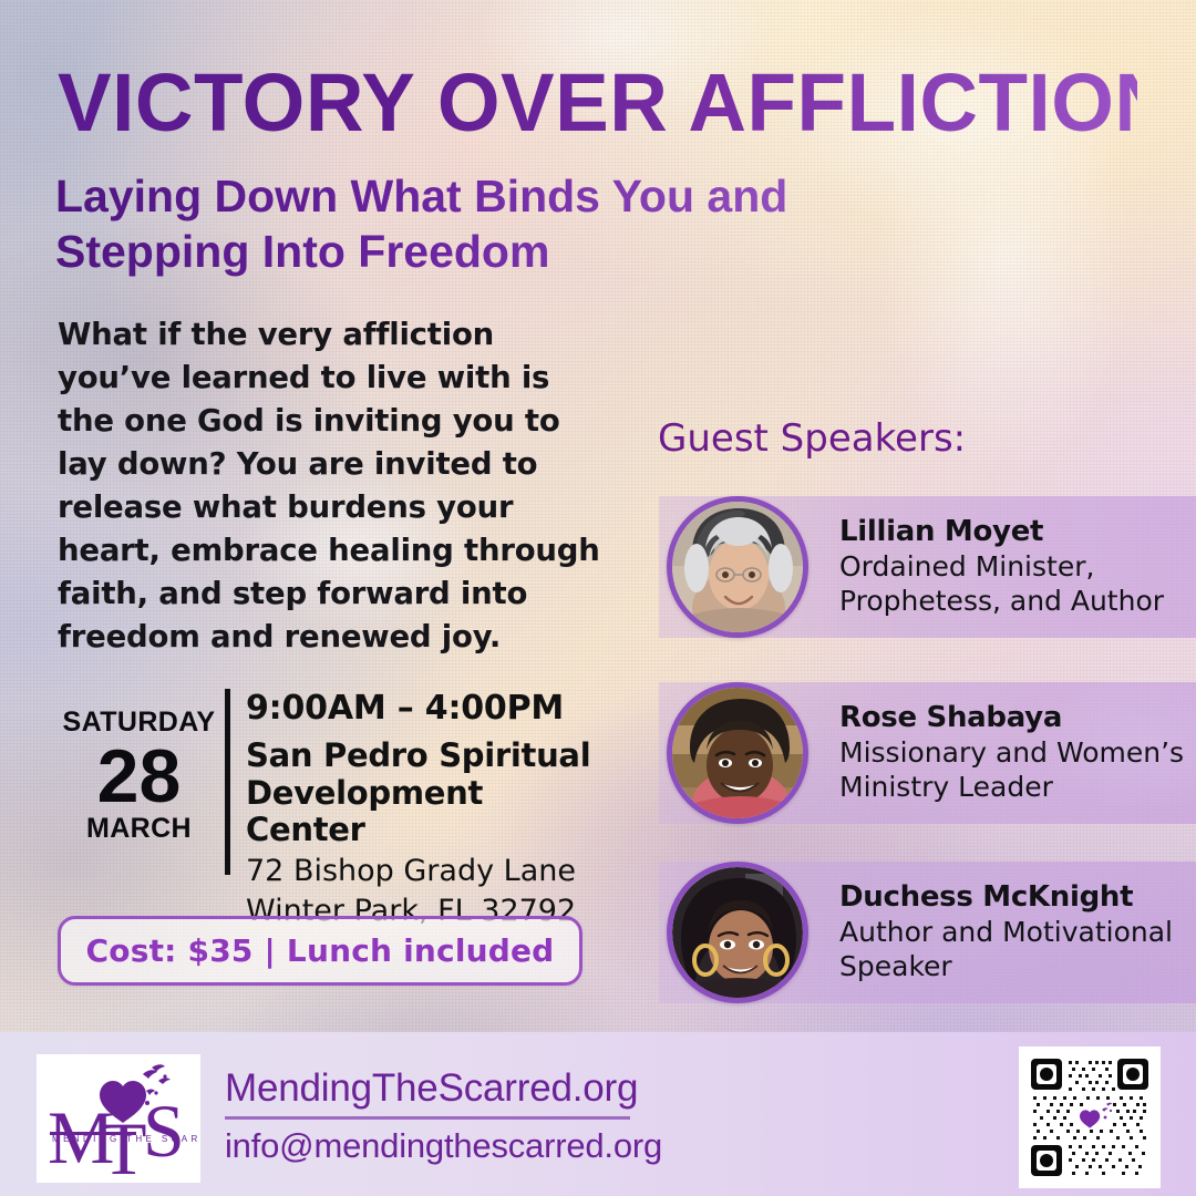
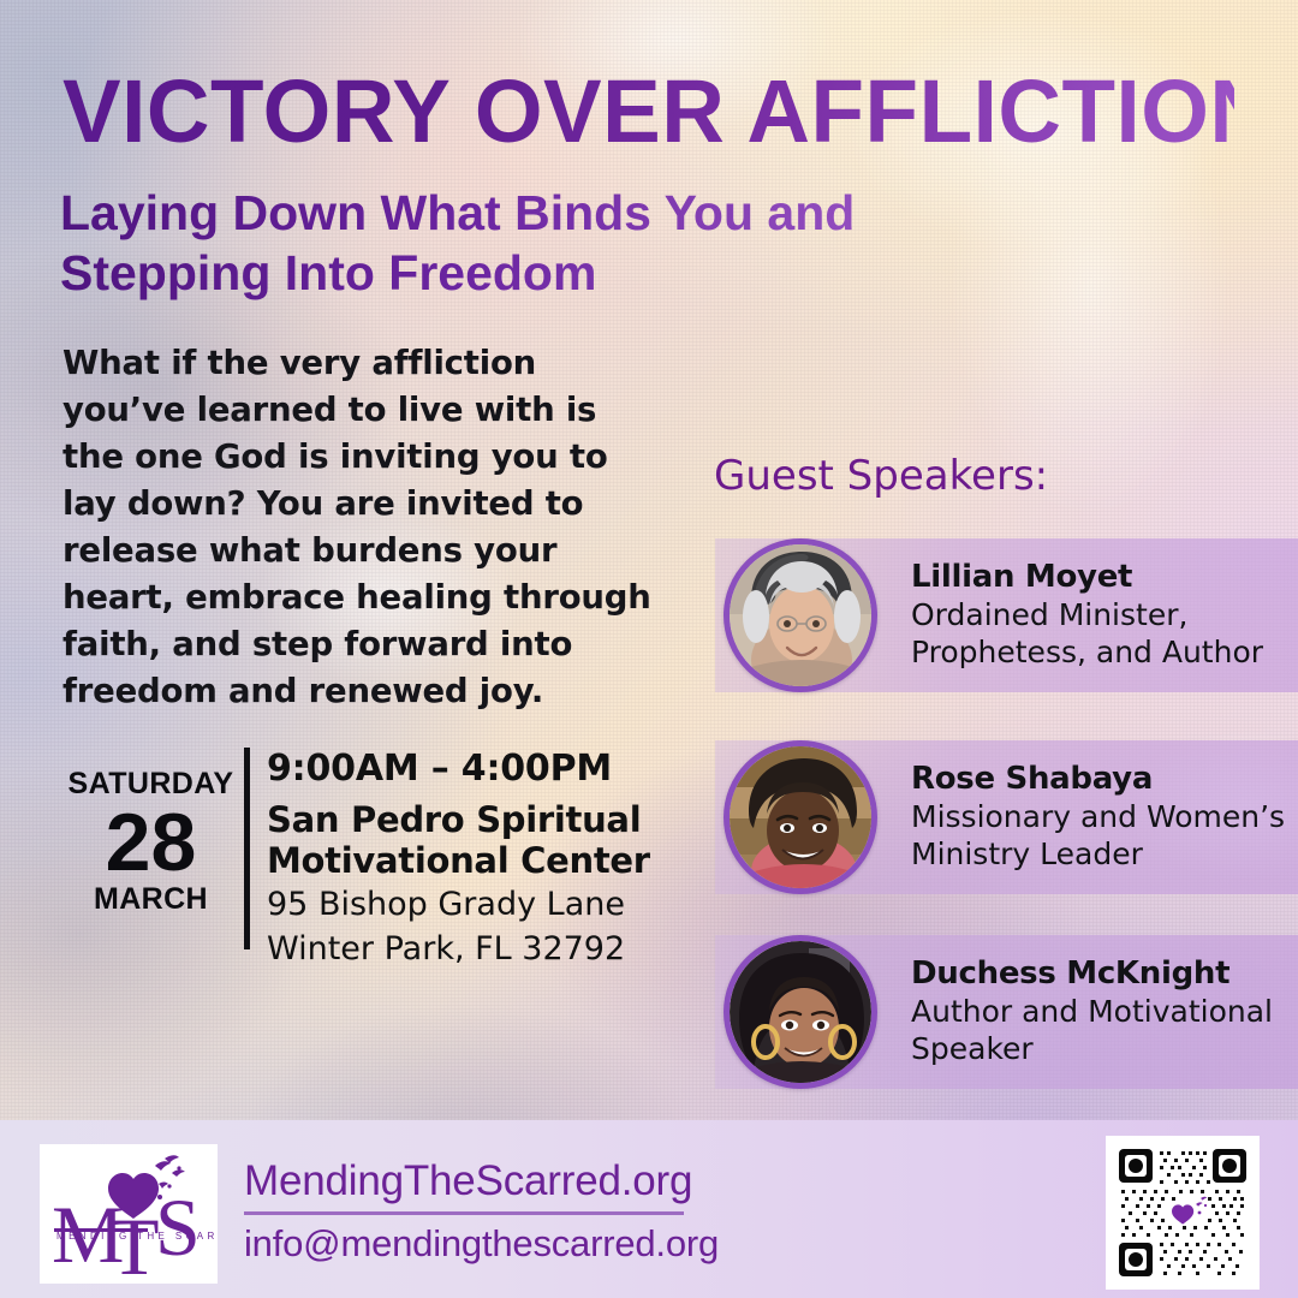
  VICTORY OVER AFFLICTION
  Laying Down What Binds You and Stepping Into Freedom
  What if the very affliction you’ve learned to live with is the one God is inviting you to lay down? You are invited to release what burdens your heart, embrace healing through faith, and step forward into freedom and renewed joy.
  SATURDAY
  28
  MARCH
  9:00AM – 4:00PM
- San Pedro Spiritual Development Center
+ San Pedro Spiritual Motivational Center
- 72 Bishop Grady Lane
+ 95 Bishop Grady Lane
  Winter Park, FL 32792
- Cost: $35 | Lunch included
  Guest Speakers:
  Lillian Moyet
  Ordained Minister, Prophetess, and Author
  Rose Shabaya
  Missionary and Women’s Ministry Leader
  Duchess McKnight
  Author and Motivational Speaker
  M
  T
  S
  MENDING THE SCAR
  MendingTheScarred.org
  info@mendingthescarred.org
